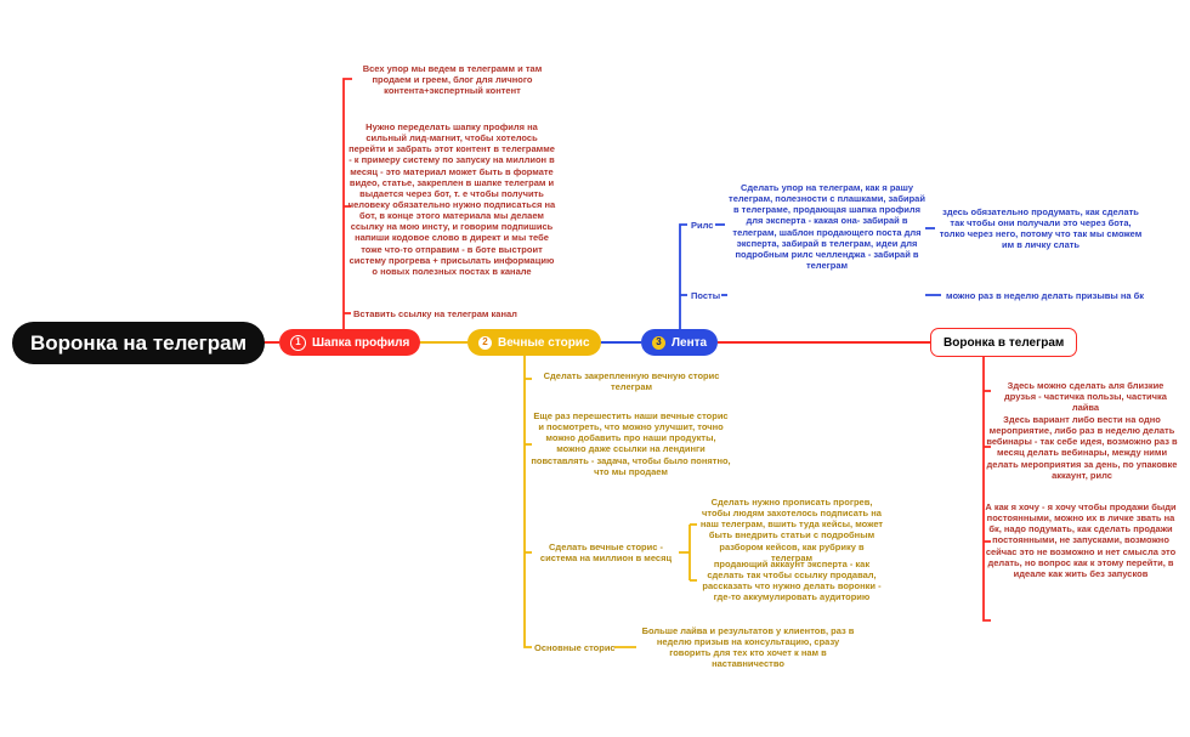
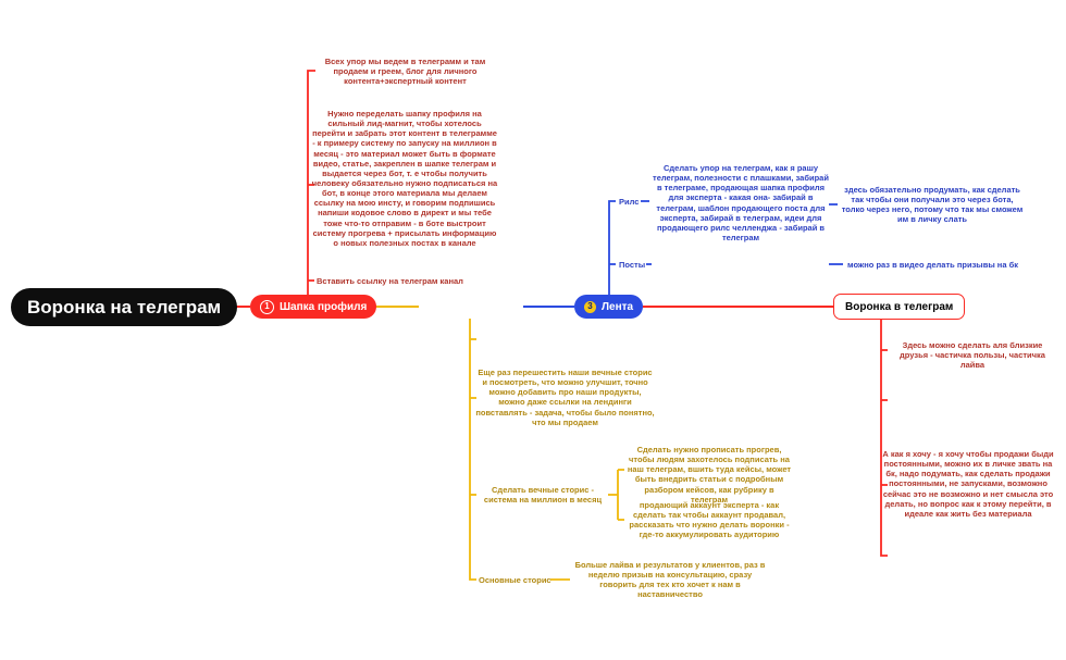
  Воронка на телеграм
  1
  Шапка профиля
- 2
- Вечные сторис
  3
  Лента
  Воронка в телеграм
  Всех упор мы ведем в телеграмм и там продаем и греем, блог для личного контента+экспертный контент
  Нужно переделать шапку профиля на сильный лид-магнит, чтобы хотелось перейти и забрать этот контент в телеграмме - к примеру систему по запуску на миллион в месяц - это материал может быть в формате видео, статье, закреплен в шапке телеграм и выдается через бот, т. е чтобы получить человеку обязательно нужно подписаться на бот, в конце этого материала мы делаем ссылку на мою инсту, и говорим подпишись напиши кодовое слово в директ и мы тебе тоже что-то отправим - в боте выстроит систему прогрева + присылать информацию о новых полезных постах в канале
  Вставить ссылку на телеграм канал
- Сделать закрепленную вечную сторис телеграм
  Еще раз перешестить наши вечные сторис и посмотреть, что можно улучшит, точно можно добавить про наши продукты, можно даже ссылки на лендинги повставлять - задача, чтобы было понятно, что мы продаем
  Сделать вечные сторис - система на миллион в месяц
  Сделать нужно прописать прогрев, чтобы людям захотелось подписать на наш телеграм, вшить туда кейсы, может быть внедрить статьи с подробным разбором кейсов, как рубрику в телеграм
- продающий аккаунт эксперта - как сделать так чтобы ссылку продавал, рассказать что нужно делать воронки - где-то аккумулировать аудиторию
+ продающий аккаунт эксперта - как сделать так чтобы аккаунт продавал, рассказать что нужно делать воронки - где-то аккумулировать аудиторию
  Основные сторис
  Больше лайва и результатов у клиентов, раз в неделю призыв на консультацию, сразу говорить для тех кто хочет к нам в наставничество
  Рилс
- Сделать упор на телеграм, как я рашу телеграм, полезности с плашками, забирай в телеграме, продающая шапка профиля для эксперта - какая она- забирай в телеграм, шаблон продающего поста для эксперта, забирай в телеграм, идеи для подробным рилс челленджа - забирай в телеграм
+ Сделать упор на телеграм, как я рашу телеграм, полезности с плашками, забирай в телеграме, продающая шапка профиля для эксперта - какая она- забирай в телеграм, шаблон продающего поста для эксперта, забирай в телеграм, идеи для продающего рилс челленджа - забирай в телеграм
  здесь обязательно продумать, как сделать так чтобы они получали это через бота, толко через него, потому что так мы сможем им в личку слать
  Посты
- можно раз в неделю делать призывы на бк
+ можно раз в видео делать призывы на бк
  Здесь можно сделать аля близкие друзья - частичка пользы, частичка лайва
- Здесь вариант либо вести на одно мероприятие, либо раз в неделю делать вебинары - так себе идея, возможно раз в месяц делать вебинары, между ними делать мероприятия за день, по упаковке аккаунт, рилс
- А как я хочу - я хочу чтобы продажи быди постоянными, можно их в личке звать на бк, надо подумать, как сделать продажи постоянными, не запусками, возможно сейчас это не возможно и нет смысла это делать, но вопрос как к этому перейти, в идеале как жить без запусков
+ А как я хочу - я хочу чтобы продажи быди постоянными, можно их в личке звать на бк, надо подумать, как сделать продажи постоянными, не запусками, возможно сейчас это не возможно и нет смысла это делать, но вопрос как к этому перейти, в идеале как жить без материала
